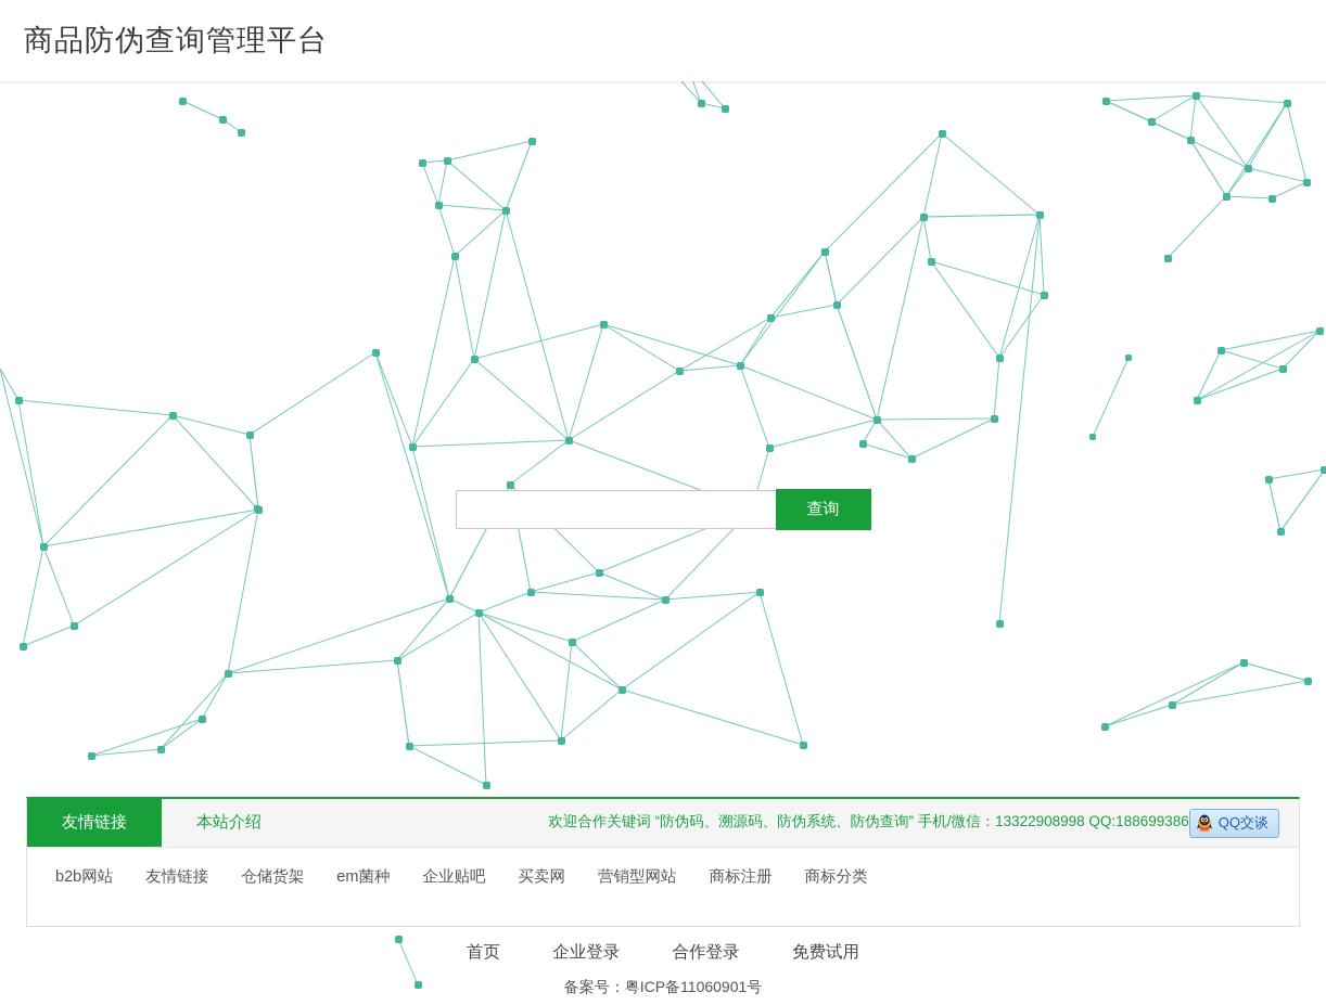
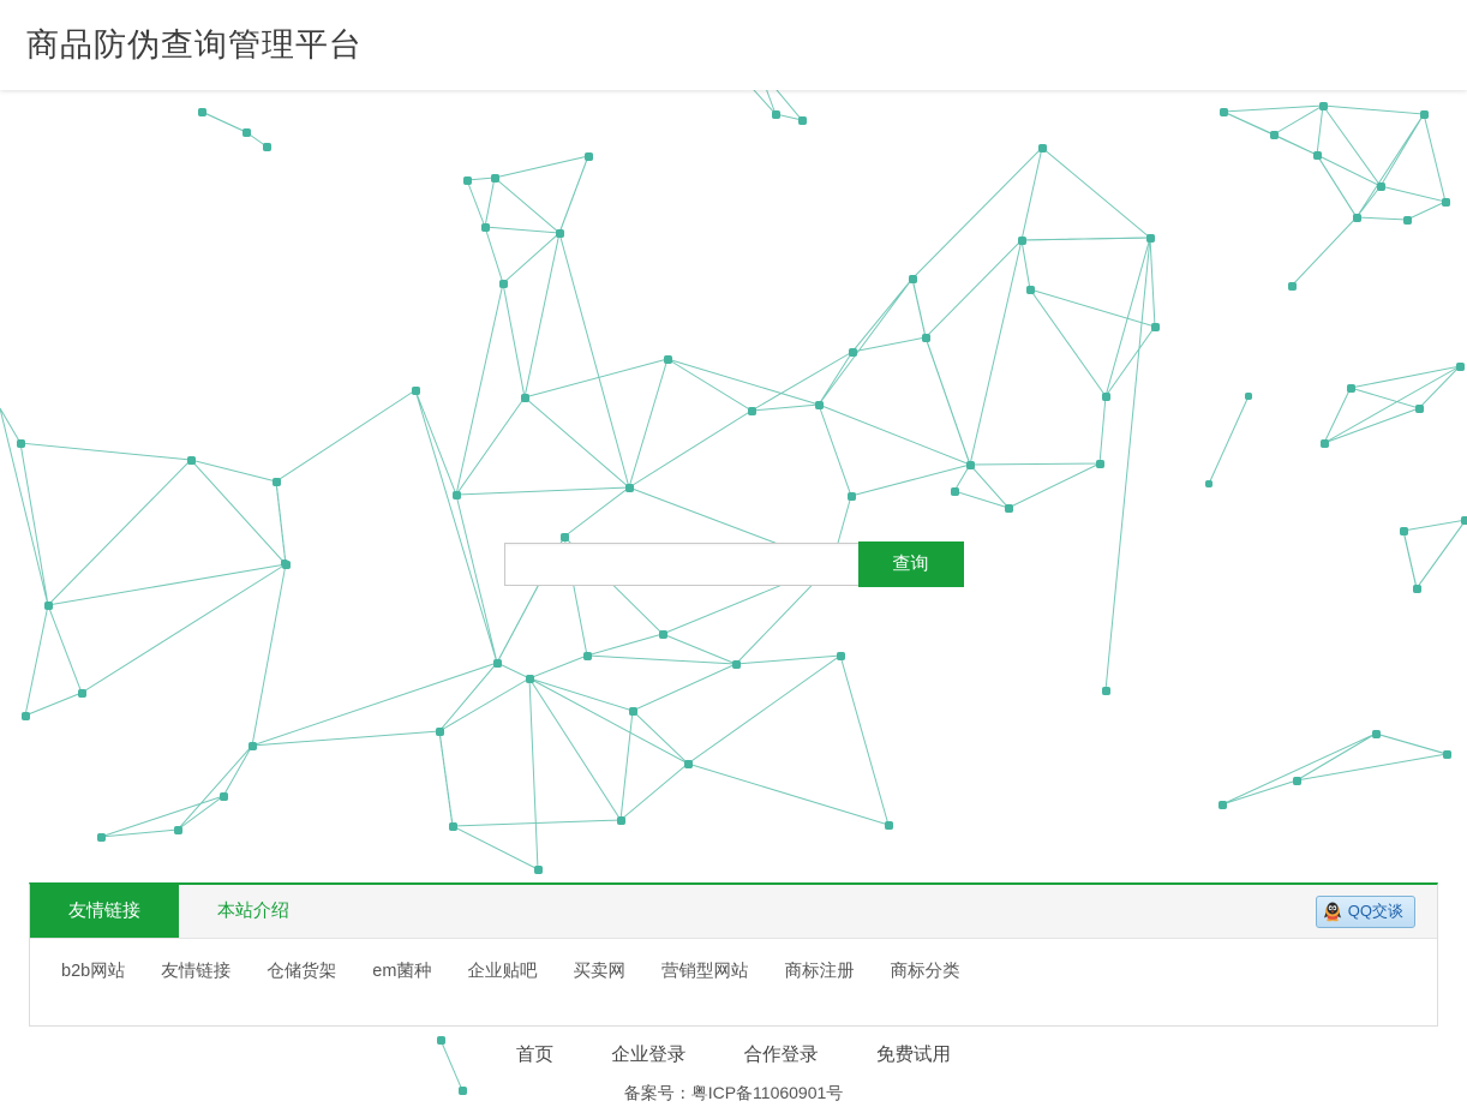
  商品防伪查询管理平台
  查询
  友情链接
  本站介绍
- 欢迎合作关键词 “防伪码、溯源码、防伪系统、防伪查询” 手机/微信：13322908998 QQ:188699386
  QQ交谈
  b2b网站 友情链接 仓储货架 em菌种 企业贴吧 买卖网 营销型网站 商标注册 商标分类
  首页 企业登录 合作登录 免费试用
  备案号：粤ICP备11060901号
